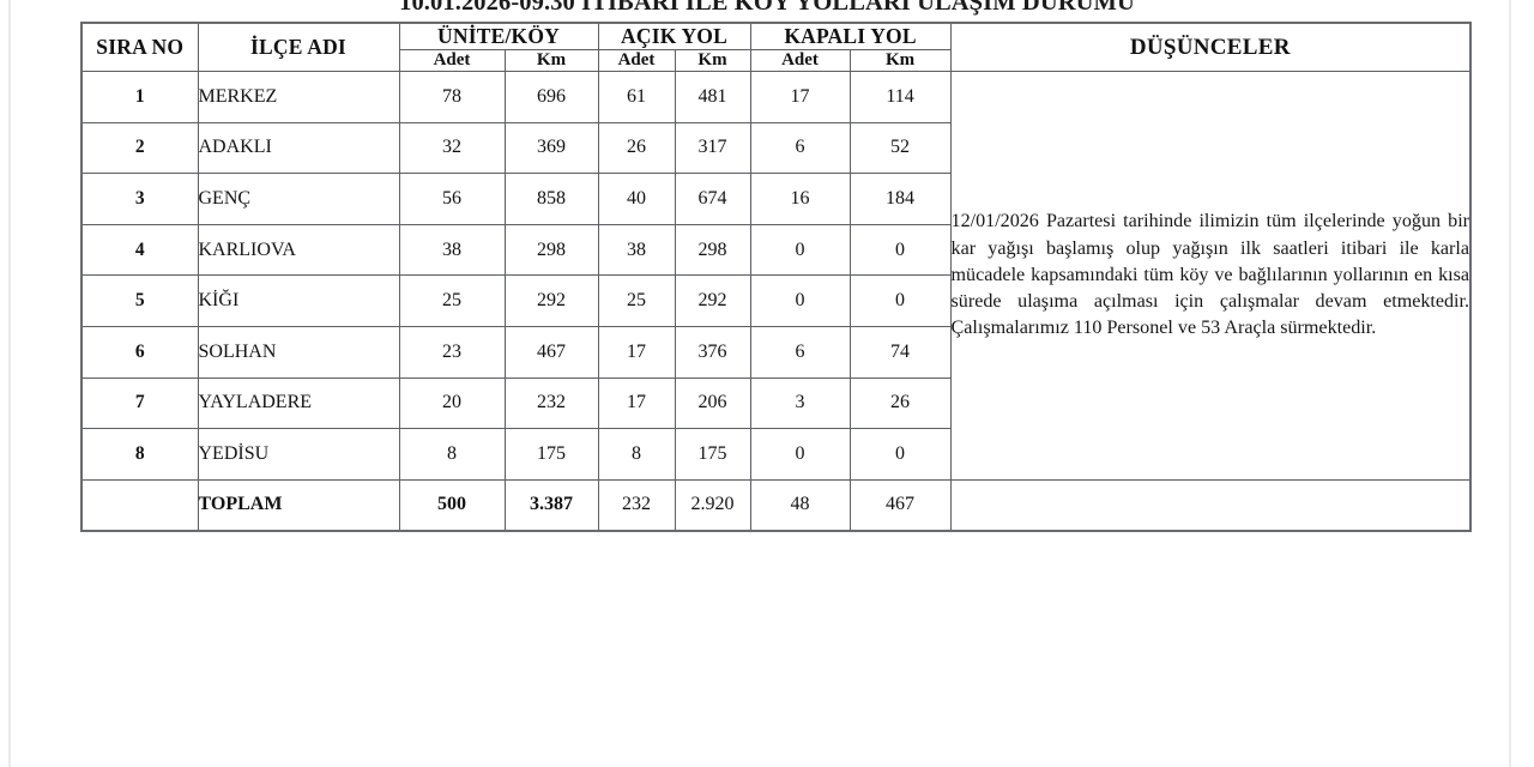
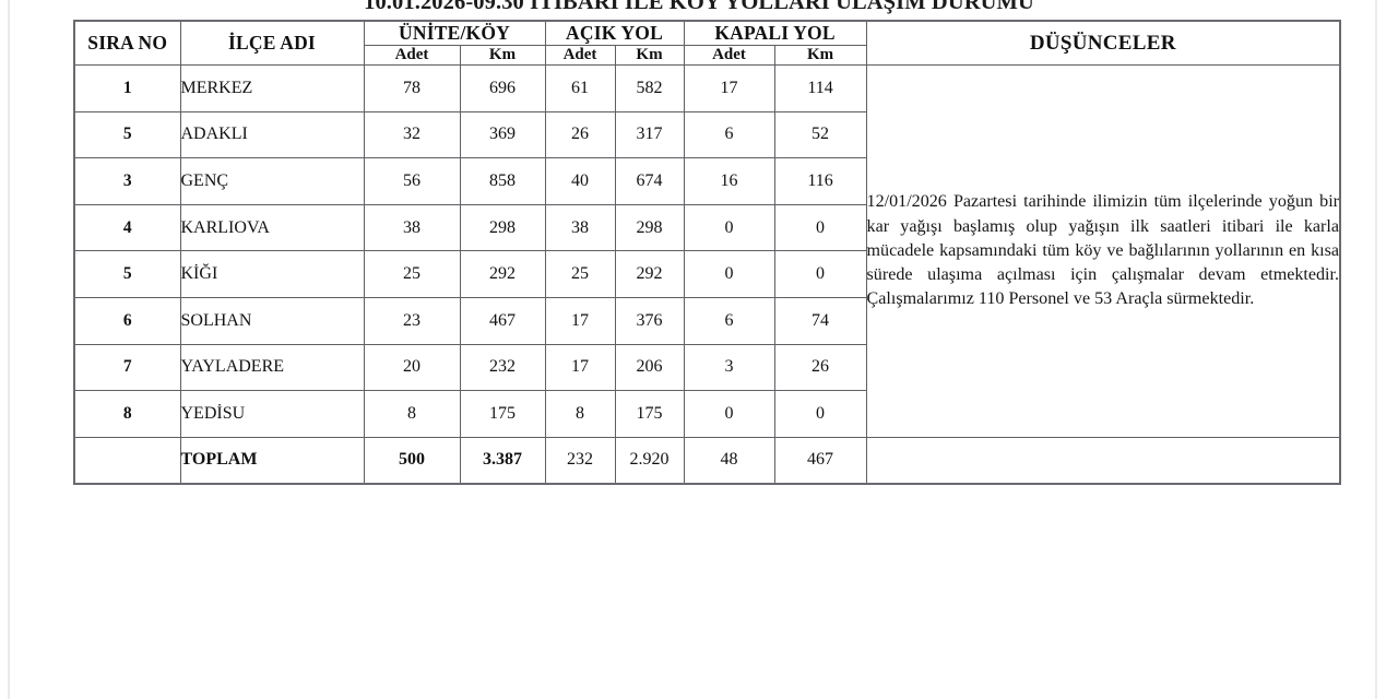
  10.01.2026-09.30 İTİBARİ İLE KÖY YOLLARI ULAŞIM DURUMU
  SIRA NO	İLÇE ADI	ÜNİTE/KÖY	AÇIK YOL	KAPALI YOL	DÜŞÜNCELER
  Adet	Km	Adet	Km	Adet	Km
- 1	MERKEZ	78	696	61	481	17	114	12/01/2026 Pazartesi tarihinde ilimizin tüm ilçelerinde yoğun bir kar yağışı başlamış olup yağışın ilk saatleri itibari ile karla mücadele kapsamındaki tüm köy ve bağlılarının yollarının en kısa sürede ulaşıma açılması için çalışmalar devam etmektedir. Çalışmalarımız 110 Personel ve 53 Araçla sürmektedir.
+ 1	MERKEZ	78	696	61	582	17	114	12/01/2026 Pazartesi tarihinde ilimizin tüm ilçelerinde yoğun bir kar yağışı başlamış olup yağışın ilk saatleri itibari ile karla mücadele kapsamındaki tüm köy ve bağlılarının yollarının en kısa sürede ulaşıma açılması için çalışmalar devam etmektedir. Çalışmalarımız 110 Personel ve 53 Araçla sürmektedir.
- 2	ADAKLI	32	369	26	317	6	52
+ 5	ADAKLI	32	369	26	317	6	52
- 3	GENÇ	56	858	40	674	16	184
+ 3	GENÇ	56	858	40	674	16	116
  4	KARLIOVA	38	298	38	298	0	0
  5	KİĞI	25	292	25	292	0	0
  6	SOLHAN	23	467	17	376	6	74
  7	YAYLADERE	20	232	17	206	3	26
  8	YEDİSU	8	175	8	175	0	0
  	TOPLAM	500	3.387	232	2.920	48	467
